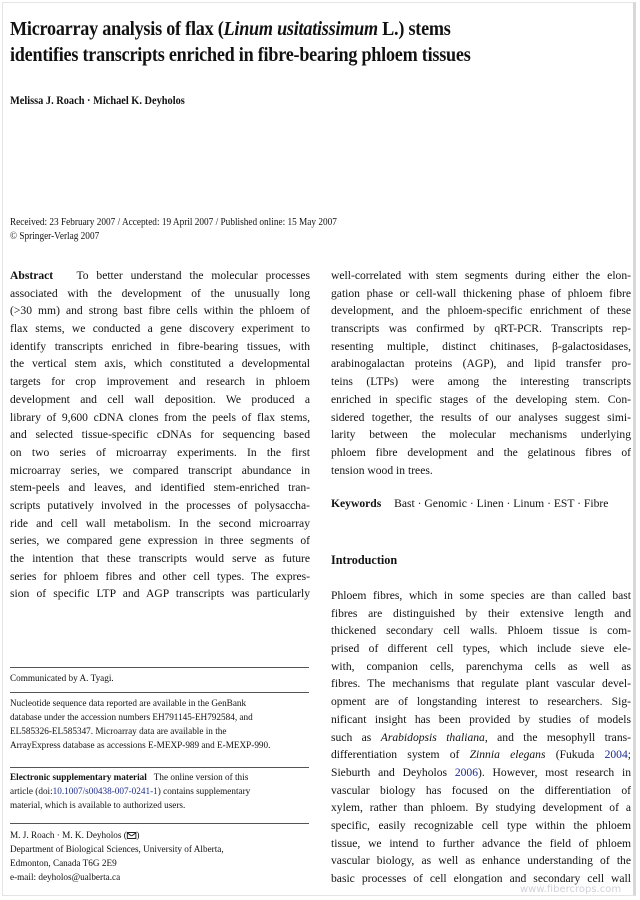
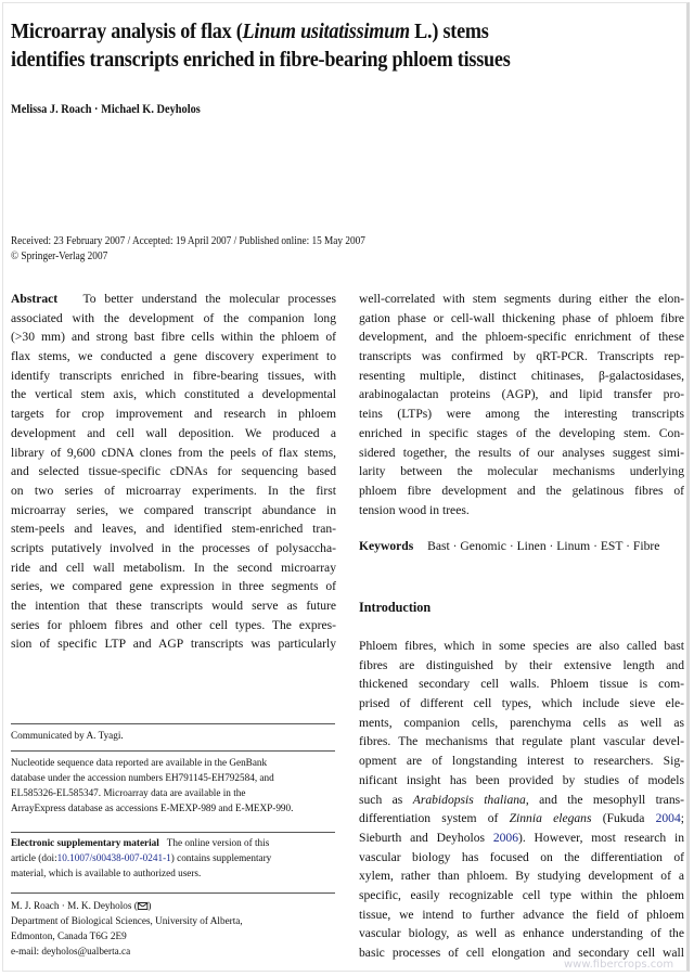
  Microarray analysis of flax (Linum usitatissimum L.) stems
  identifies transcripts enriched in fibre-bearing phloem tissues
  Melissa J. Roach · Michael K. Deyholos
  Received: 23 February 2007 / Accepted: 19 April 2007 / Published online: 15 May 2007
  © Springer-Verlag 2007
  Abstract To better understand the molecular processes
- associated with the development of the unusually long
+ associated with the development of the companion long
  (>30 mm) and strong bast fibre cells within the phloem of
  flax stems, we conducted a gene discovery experiment to
  identify transcripts enriched in fibre-bearing tissues, with
  the vertical stem axis, which constituted a developmental
  targets for crop improvement and research in phloem
  development and cell wall deposition. We produced a
  library of 9,600 cDNA clones from the peels of flax stems,
  and selected tissue-specific cDNAs for sequencing based
  on two series of microarray experiments. In the first
  microarray series, we compared transcript abundance in
  stem-peels and leaves, and identified stem-enriched tran-
  scripts putatively involved in the processes of polysaccha-
  ride and cell wall metabolism. In the second microarray
  series, we compared gene expression in three segments of
  the intention that these transcripts would serve as future
  series for phloem fibres and other cell types. The expres-
  sion of specific LTP and AGP transcripts was particularly
  well-correlated with stem segments during either the elon-
  gation phase or cell-wall thickening phase of phloem fibre
  development, and the phloem-specific enrichment of these
  transcripts was confirmed by qRT-PCR. Transcripts rep-
  resenting multiple, distinct chitinases, β-galactosidases,
  arabinogalactan proteins (AGP), and lipid transfer pro-
  teins (LTPs) were among the interesting transcripts
  enriched in specific stages of the developing stem. Con-
  sidered together, the results of our analyses suggest simi-
  larity between the molecular mechanisms underlying
  phloem fibre development and the gelatinous fibres of
  tension wood in trees.
  Keywords Bast · Genomic · Linen · Linum · EST · Fibre
  Introduction
- Phloem fibres, which in some species are than called bast
+ Phloem fibres, which in some species are also called bast
  fibres are distinguished by their extensive length and
  thickened secondary cell walls. Phloem tissue is com-
  prised of different cell types, which include sieve ele-
- with, companion cells, parenchyma cells as well as
+ ments, companion cells, parenchyma cells as well as
  fibres. The mechanisms that regulate plant vascular devel-
  opment are of longstanding interest to researchers. Sig-
  nificant insight has been provided by studies of models
  such as Arabidopsis thaliana, and the mesophyll trans-
  differentiation system of Zinnia elegans (Fukuda 2004;
  Sieburth and Deyholos 2006). However, most research in
  vascular biology has focused on the differentiation of
  xylem, rather than phloem. By studying development of a
  specific, easily recognizable cell type within the phloem
  tissue, we intend to further advance the field of phloem
  vascular biology, as well as enhance understanding of the
  basic processes of cell elongation and secondary cell wall
  Communicated by A. Tyagi.
  Nucleotide sequence data reported are available in the GenBank
  database under the accession numbers EH791145-EH792584, and
  EL585326-EL585347. Microarray data are available in the
  ArrayExpress database as accessions E-MEXP-989 and E-MEXP-990.
  Electronic supplementary material The online version of this
  article (doi:10.1007/s00438-007-0241-1) contains supplementary
  material, which is available to authorized users.
  M. J. Roach · M. K. Deyholos ( )
  Department of Biological Sciences, University of Alberta,
  Edmonton, Canada T6G 2E9
  e-mail: deyholos@ualberta.ca
  www.fibercrops.com
